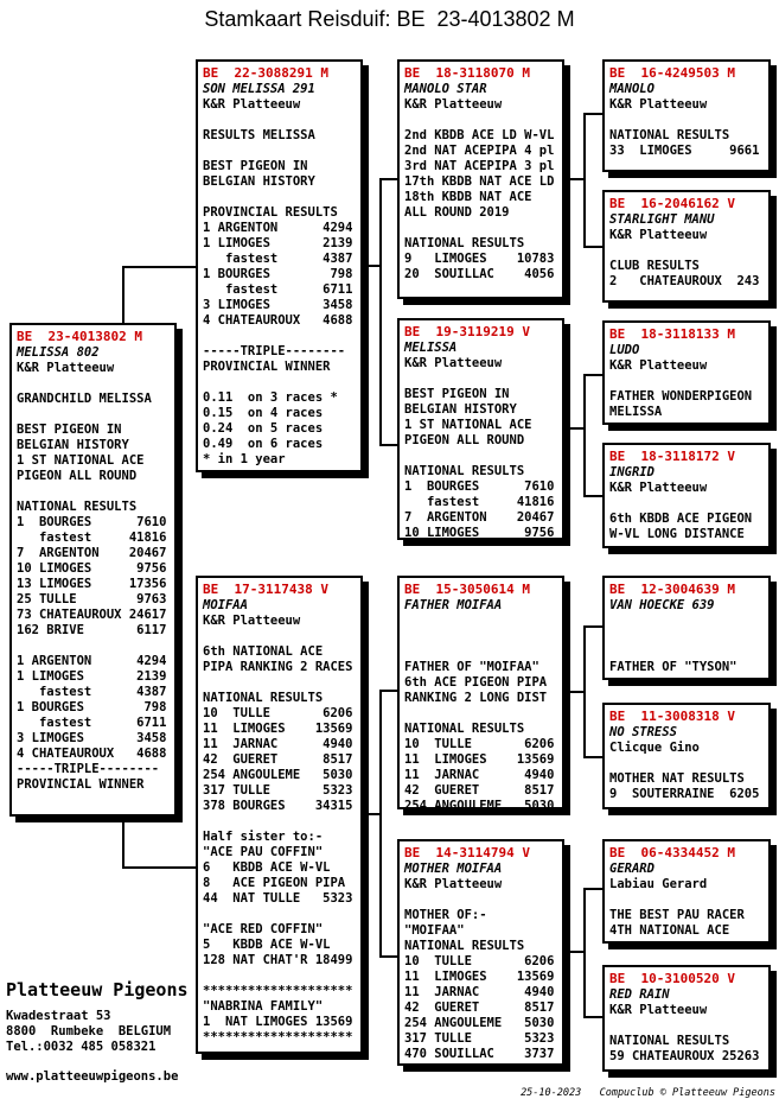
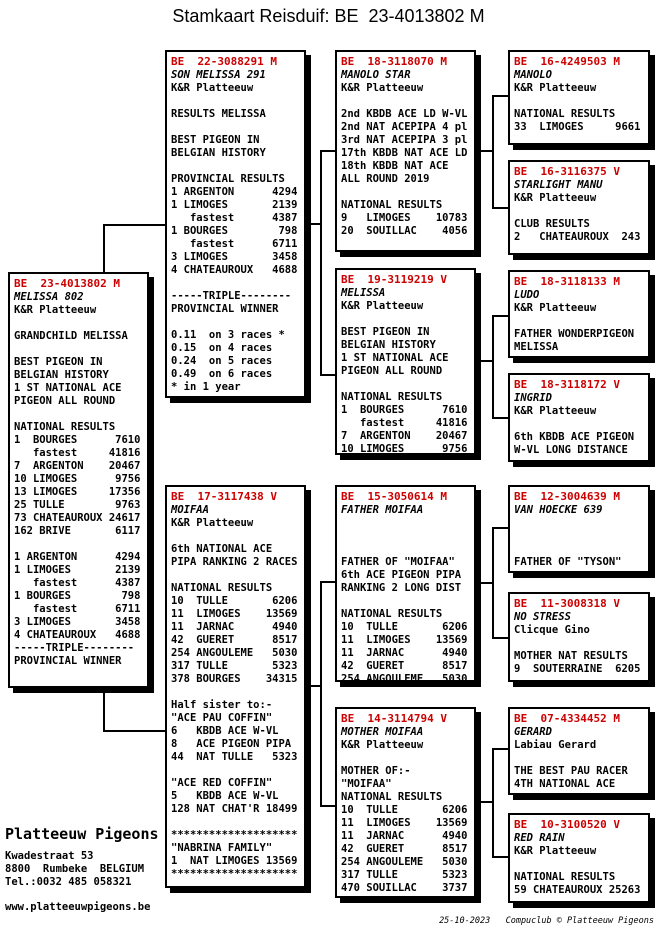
  Stamkaart Reisduif: BE 23-4013802 M
  BE 23-4013802 M
  MELISSA 802
  K&R Platteeuw
  GRANDCHILD MELISSA
  BEST PIGEON IN
  BELGIAN HISTORY
  1 ST NATIONAL ACE
  PIGEON ALL ROUND
  NATIONAL RESULTS
  1 BOURGES 7610
  fastest 41816
  7 ARGENTON 20467
  10 LIMOGES 9756
  13 LIMOGES 17356
  25 TULLE 9763
  73 CHATEAUROUX 24617
  162 BRIVE 6117
  1 ARGENTON 4294
  1 LIMOGES 2139
  fastest 4387
  1 BOURGES 798
  fastest 6711
  3 LIMOGES 3458
  4 CHATEAUROUX 4688
  -----TRIPLE--------
  PROVINCIAL WINNER
  BE 22-3088291 M
  SON MELISSA 291
  K&R Platteeuw
  RESULTS MELISSA
  BEST PIGEON IN
  BELGIAN HISTORY
  PROVINCIAL RESULTS
  1 ARGENTON 4294
  1 LIMOGES 2139
  fastest 4387
  1 BOURGES 798
  fastest 6711
  3 LIMOGES 3458
  4 CHATEAUROUX 4688
  -----TRIPLE--------
  PROVINCIAL WINNER
  0.11 on 3 races *
  0.15 on 4 races
  0.24 on 5 races
  0.49 on 6 races
  * in 1 year
  BE 17-3117438 V
  MOIFAA
  K&R Platteeuw
  6th NATIONAL ACE
  PIPA RANKING 2 RACES
  NATIONAL RESULTS
  10 TULLE 6206
  11 LIMOGES 13569
  11 JARNAC 4940
  42 GUERET 8517
  254 ANGOULEME 5030
  317 TULLE 5323
  378 BOURGES 34315
  Half sister to:-
  "ACE PAU COFFIN"
  6 KBDB ACE W-VL
  8 ACE PIGEON PIPA
  44 NAT TULLE 5323
  "ACE RED COFFIN"
  5 KBDB ACE W-VL
  128 NAT CHAT'R 18499
  ********************
  "NABRINA FAMILY"
  1 NAT LIMOGES 13569
  ********************
  BE 18-3118070 M
  MANOLO STAR
  K&R Platteeuw
  2nd KBDB ACE LD W-VL
  2nd NAT ACEPIPA 4 pl
  3rd NAT ACEPIPA 3 pl
  17th KBDB NAT ACE LD
  18th KBDB NAT ACE
  ALL ROUND 2019
  NATIONAL RESULTS
  9 LIMOGES 10783
  20 SOUILLAC 4056
  BE 19-3119219 V
  MELISSA
  K&R Platteeuw
  BEST PIGEON IN
  BELGIAN HISTORY
  1 ST NATIONAL ACE
  PIGEON ALL ROUND
  NATIONAL RESULTS
  1 BOURGES 7610
  fastest 41816
  7 ARGENTON 20467
  10 LIMOGES 9756
  BE 15-3050614 M
  FATHER MOIFAA
  FATHER OF "MOIFAA"
  6th ACE PIGEON PIPA
  RANKING 2 LONG DIST
  NATIONAL RESULTS
  10 TULLE 6206
  11 LIMOGES 13569
  11 JARNAC 4940
  42 GUERET 8517
  254 ANGOULEME 5030
  BE 14-3114794 V
  MOTHER MOIFAA
  K&R Platteeuw
  MOTHER OF:-
  "MOIFAA"
  NATIONAL RESULTS
  10 TULLE 6206
  11 LIMOGES 13569
  11 JARNAC 4940
  42 GUERET 8517
  254 ANGOULEME 5030
  317 TULLE 5323
  470 SOUILLAC 3737
  BE 16-4249503 M
  MANOLO
  K&R Platteeuw
  NATIONAL RESULTS
  33 LIMOGES 9661
- BE 16-2046162 V
+ BE 16-3116375 V
  STARLIGHT MANU
  K&R Platteeuw
  CLUB RESULTS
  2 CHATEAUROUX 243
  BE 18-3118133 M
  LUDO
  K&R Platteeuw
  FATHER WONDERPIGEON
  MELISSA
  BE 18-3118172 V
  INGRID
  K&R Platteeuw
  6th KBDB ACE PIGEON
  W-VL LONG DISTANCE
  BE 12-3004639 M
  VAN HOECKE 639
  FATHER OF "TYSON"
  BE 11-3008318 V
  NO STRESS
  Clicque Gino
  MOTHER NAT RESULTS
  9 SOUTERRAINE 6205
- BE 06-4334452 M
+ BE 07-4334452 M
  GERARD
  Labiau Gerard
  THE BEST PAU RACER
  4TH NATIONAL ACE
  BE 10-3100520 V
  RED RAIN
  K&R Platteeuw
  NATIONAL RESULTS
  59 CHATEAUROUX 25263
  Platteeuw Pigeons
  Kwadestraat 53
  8800 Rumbeke BELGIUM
  Tel.:0032 485 058321
  www.platteeuwpigeons.be
  25-10-2023 Compuclub © Platteeuw Pigeons
